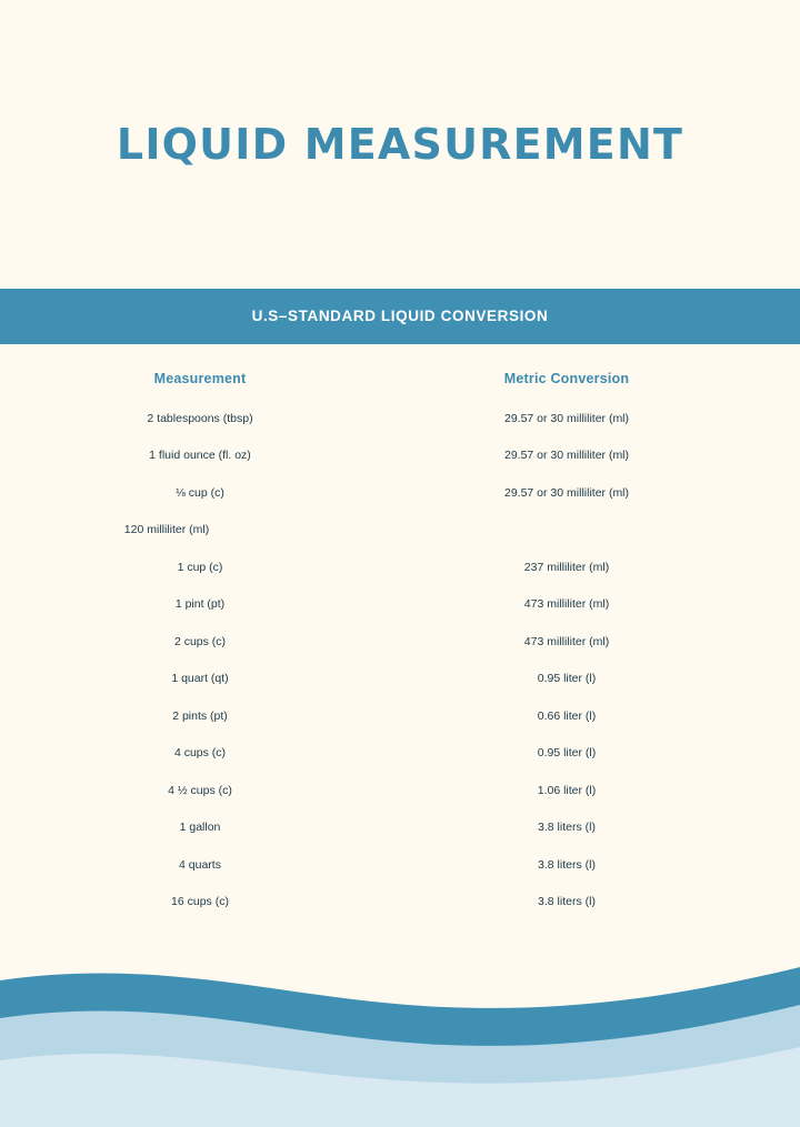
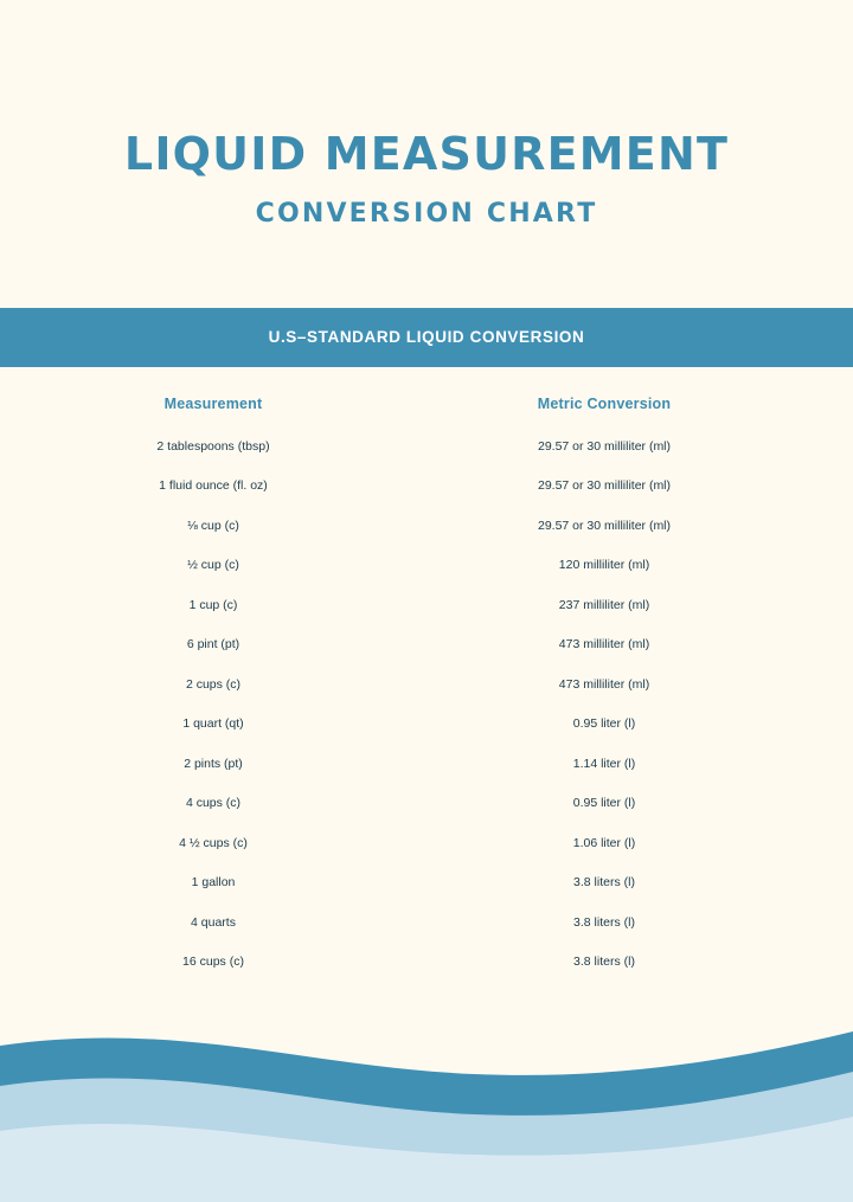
  LIQUID MEASUREMENT
+ CONVERSION CHART
  U.S–STANDARD LIQUID CONVERSION
  Measurement
  Metric Conversion
  2 tablespoons (tbsp)
  29.57 or 30 milliliter (ml)
  1 fluid ounce (fl. oz)
  29.57 or 30 milliliter (ml)
  ⅛ cup (c)
  29.57 or 30 milliliter (ml)
+ ½ cup (c)
  120 milliliter (ml)
  1 cup (c)
  237 milliliter (ml)
- 1 pint (pt)
+ 6 pint (pt)
  473 milliliter (ml)
  2 cups (c)
  473 milliliter (ml)
  1 quart (qt)
  0.95 liter (l)
  2 pints (pt)
- 0.66 liter (l)
+ 1.14 liter (l)
  4 cups (c)
  0.95 liter (l)
  4 ½ cups (c)
  1.06 liter (l)
  1 gallon
  3.8 liters (l)
  4 quarts
  3.8 liters (l)
  16 cups (c)
  3.8 liters (l)
